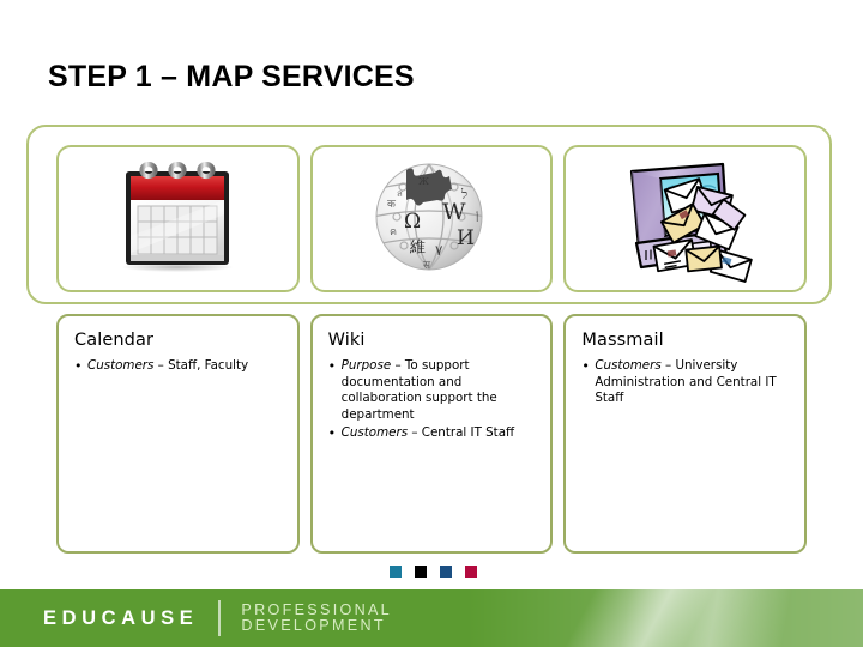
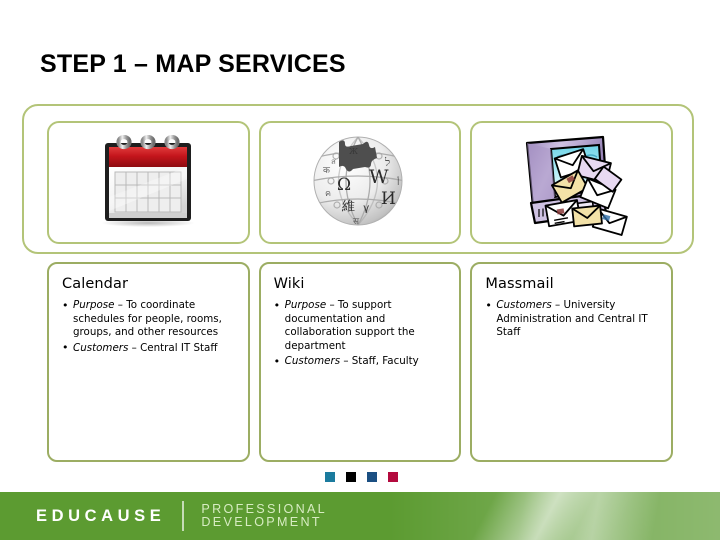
  STEP 1 – MAP SERVICES
  W
  Ω
  И
  維
  ל
  ٧
  क
  ค
  أ
  ส
  स
  Calendar
+ Purpose – To coordinate schedules for people, rooms, groups, and other resources
- Customers – Staff, Faculty
+ Customers – Central IT Staff
  Wiki
  Purpose – To support documentation and collaboration support the department
- Customers – Central IT Staff
+ Customers – Staff, Faculty
  Massmail
  Customers – University Administration and Central IT Staff
  EDUCAUSE
  PROFESSIONAL
  DEVELOPMENT
